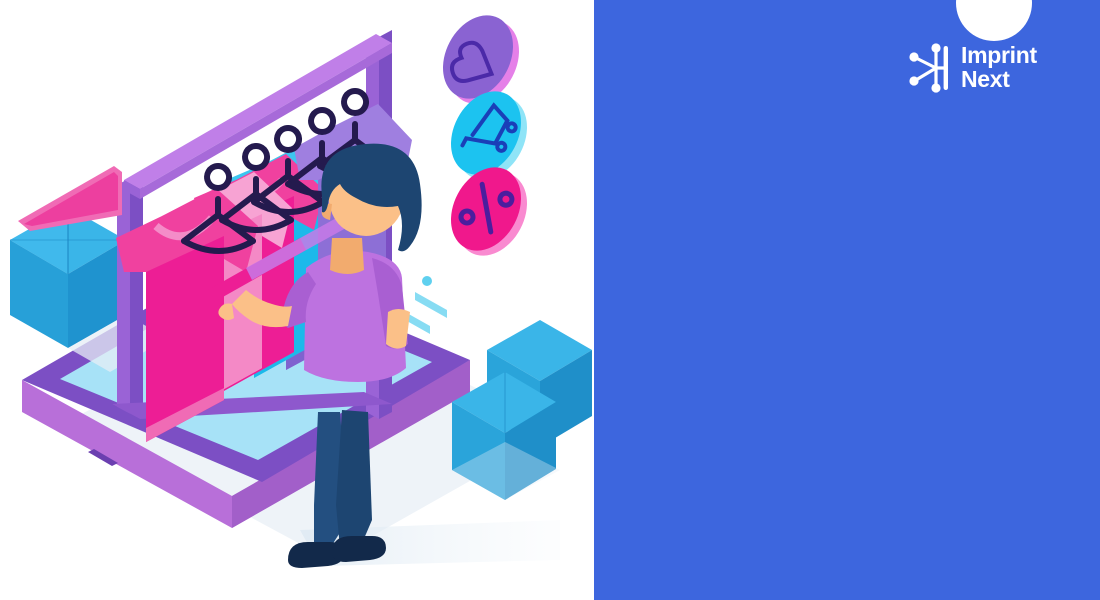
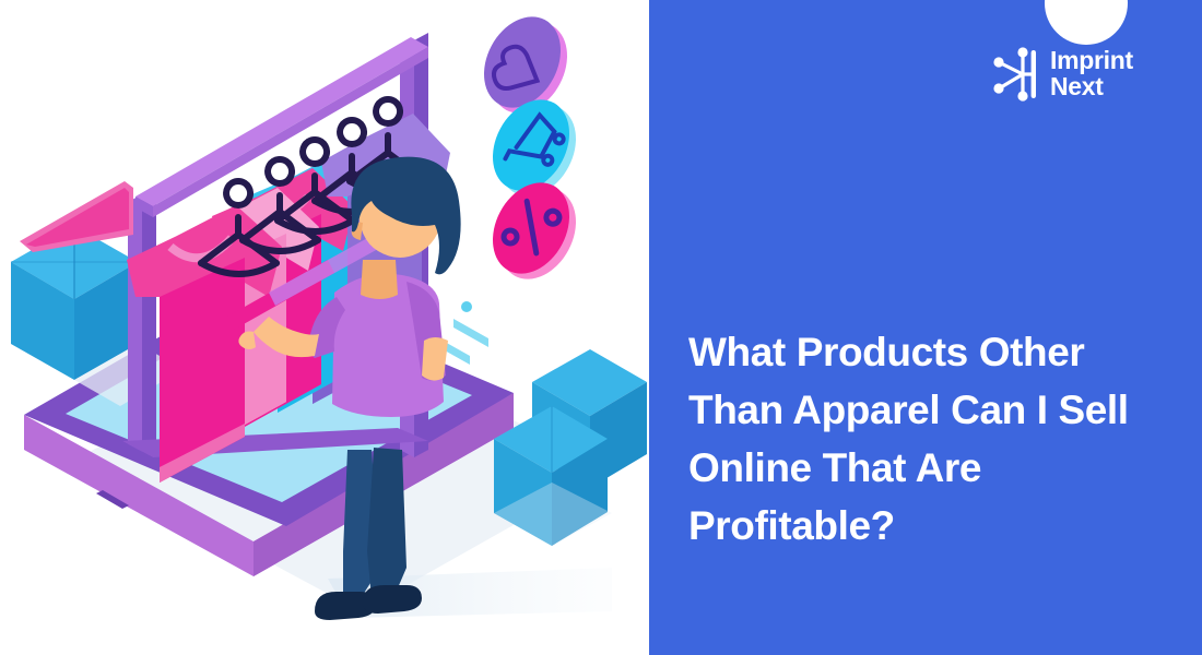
  Imprint
  Next
+ What Products Other Than Apparel Can I Sell Online That Are Profitable?
